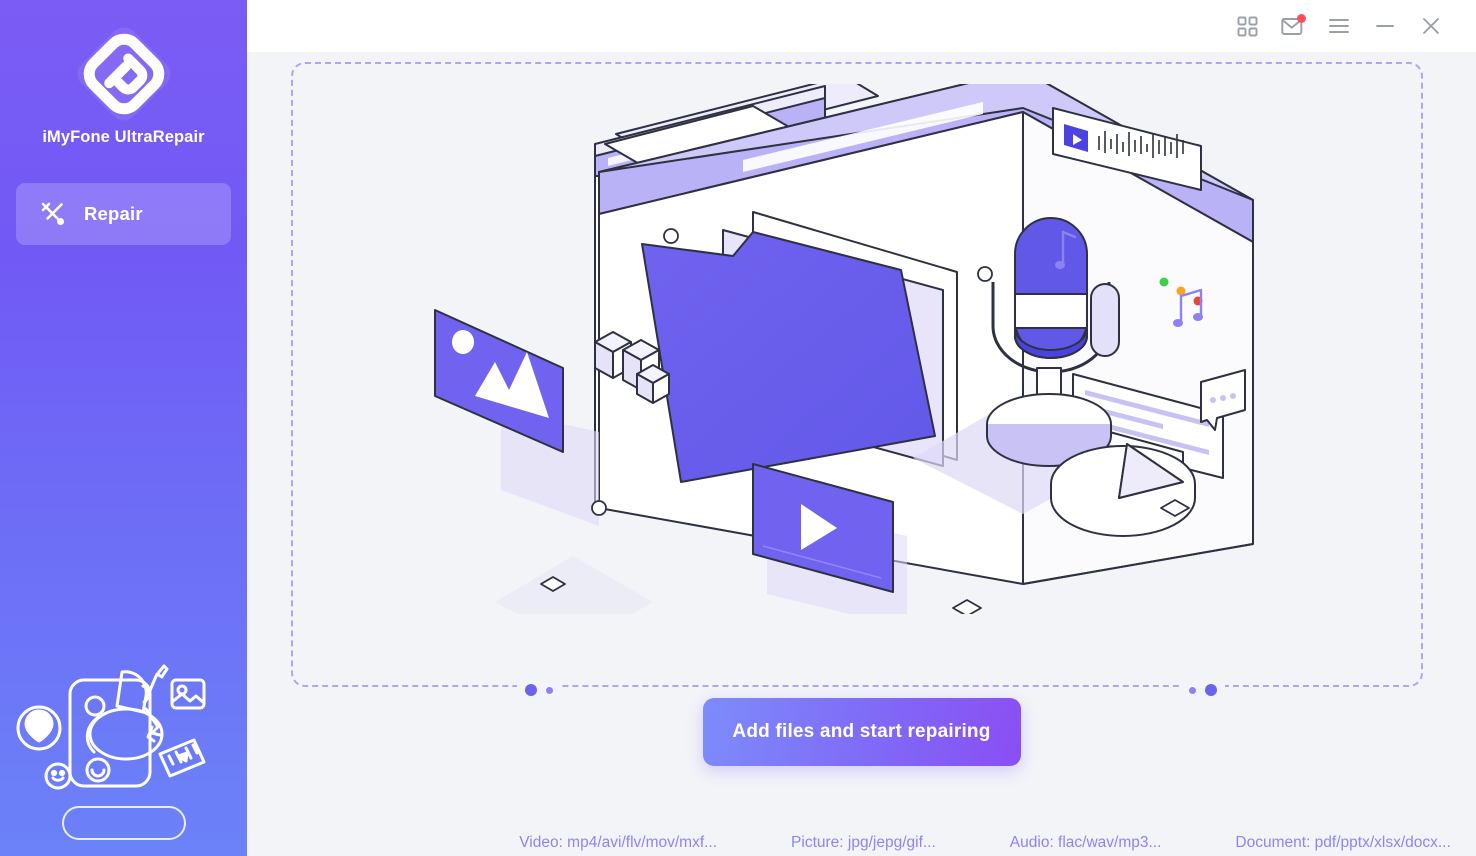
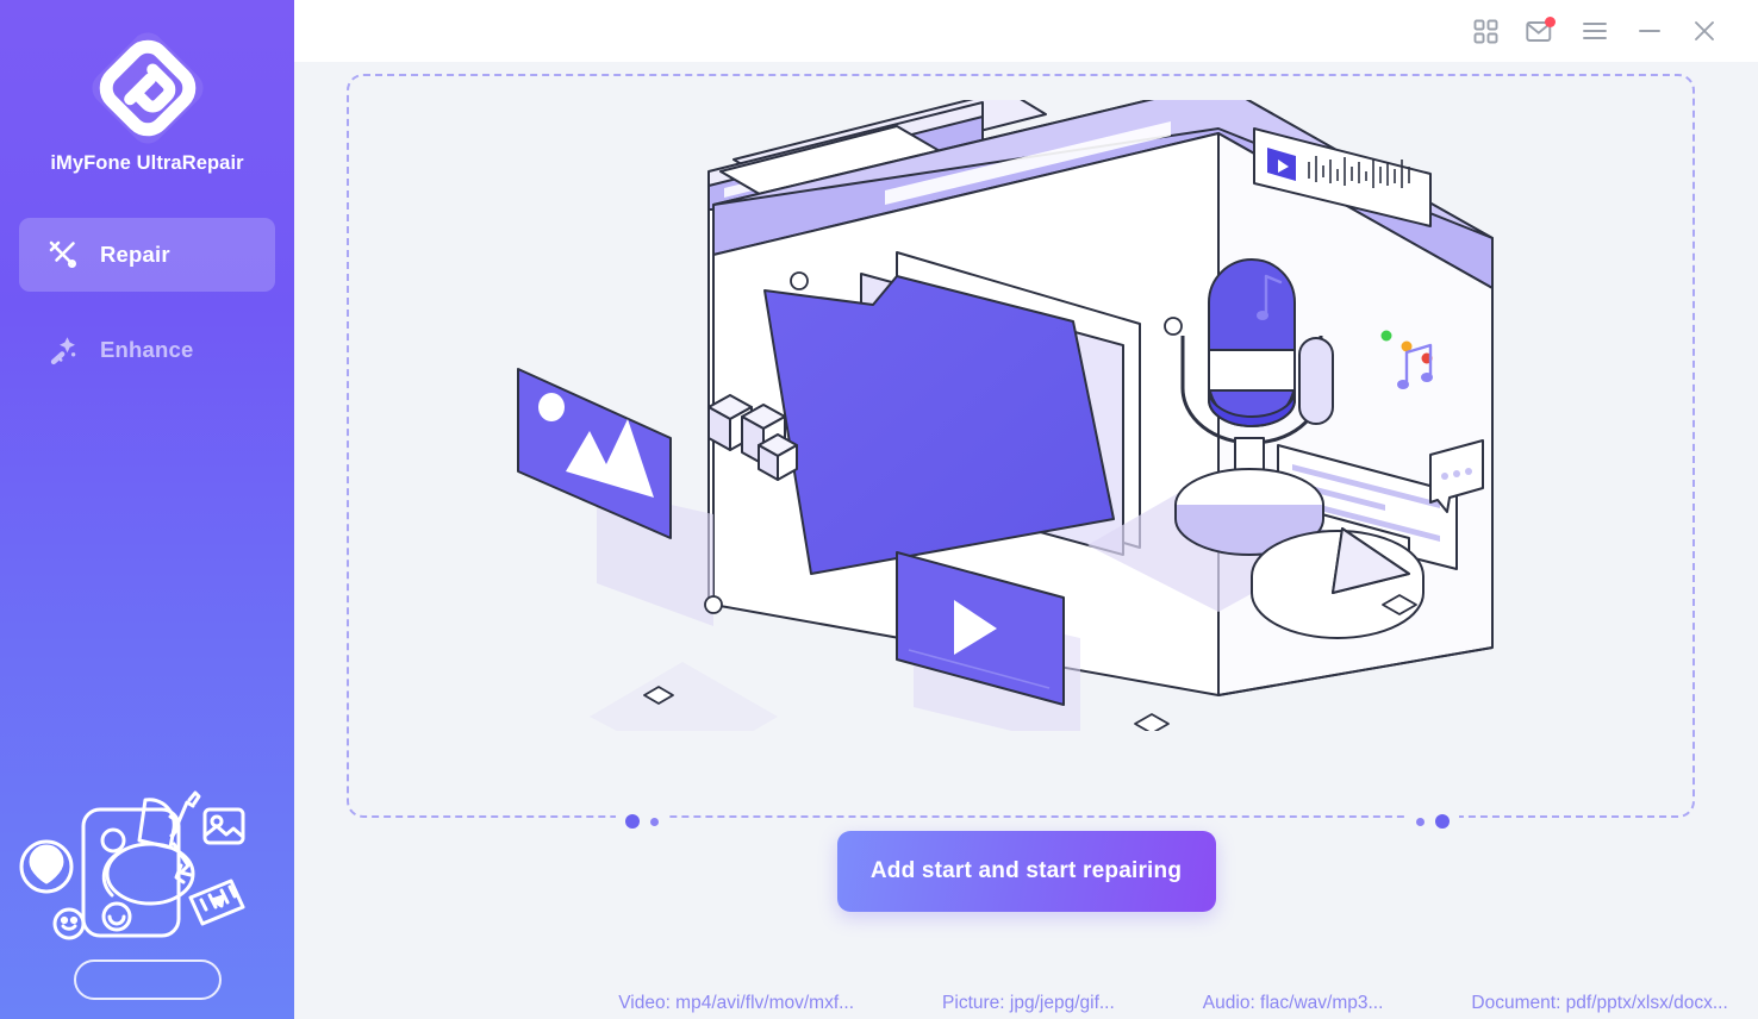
  iMyFone UltraRepair
  Repair
+ Enhance
- Add files and start repairing
+ Add start and start repairing
  Video: mp4/avi/flv/mov/mxf...
  Picture: jpg/jepg/gif...
  Audio: flac/wav/mp3...
  Document: pdf/pptx/xlsx/docx...
